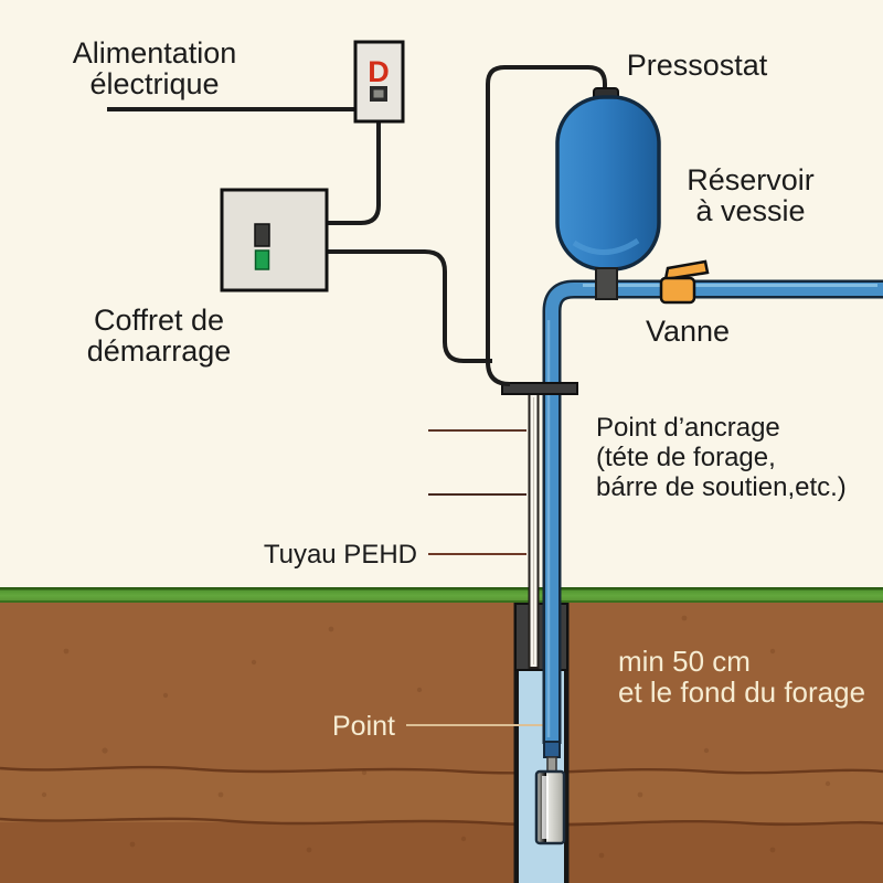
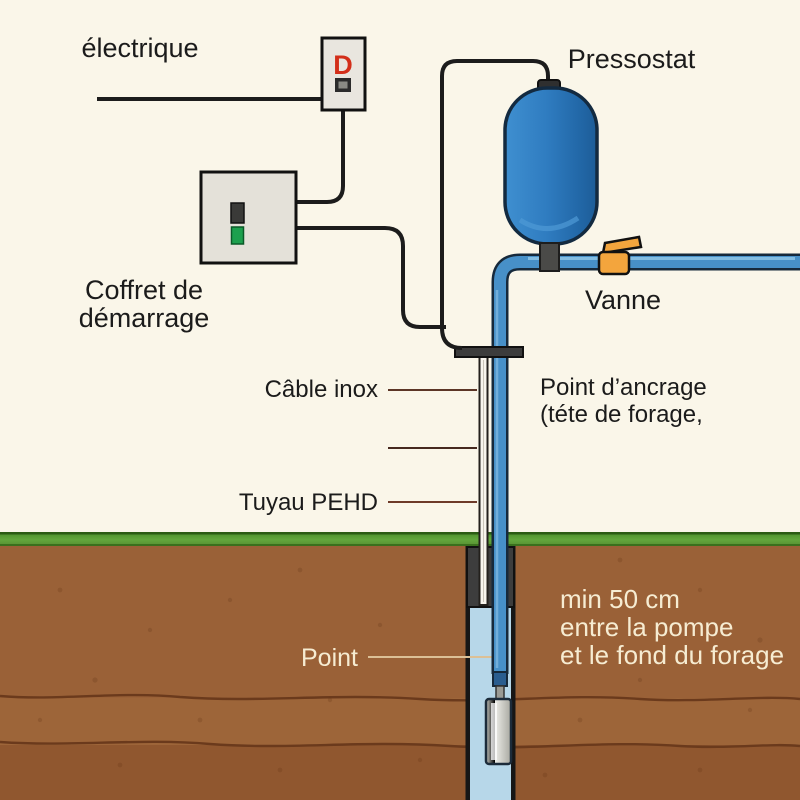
- Alimentation
  électrique
  D
  Coffret de
  démarrage
  Pressostat
- Réservoir
- à vessie
  Vanne
+ Câble inox
  Tuyau PEHD
  Point d’ancrage
  (téte de forage,
- bárre de soutien,etc.)
  Point
  min 50 cm
+ entre la pompe
  et le fond du forage
